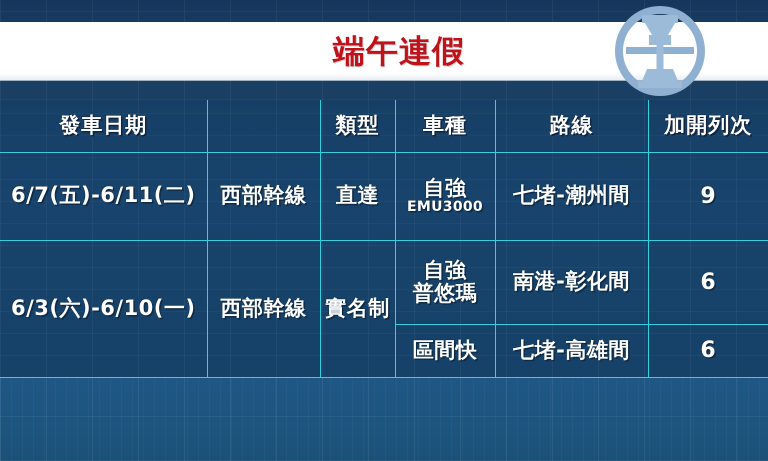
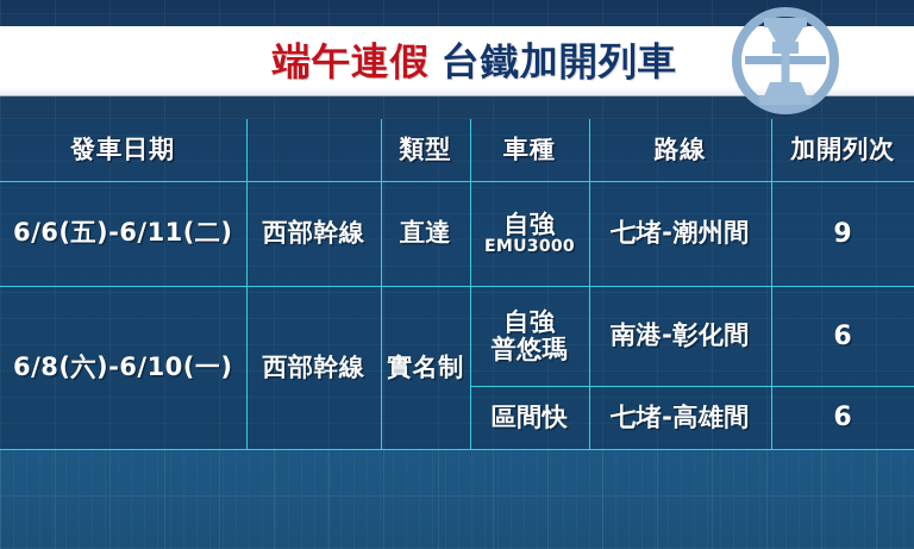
  端午連假
+ 台鐵加開列車
  發車日期		類型	車種	路線	加開列次
- 6/7(五)-6/11(二)	西部幹線	直達	自強 EMU3000	七堵-潮州間	9
+ 6/6(五)-6/11(二)	西部幹線	直達	自強 EMU3000	七堵-潮州間	9
- 6/3(六)-6/10(一)	西部幹線	實名制	自強 普悠瑪	南港-彰化間	6
+ 6/8(六)-6/10(一)	西部幹線	實名制	自強 普悠瑪	南港-彰化間	6
  區間快	七堵-高雄間	6
